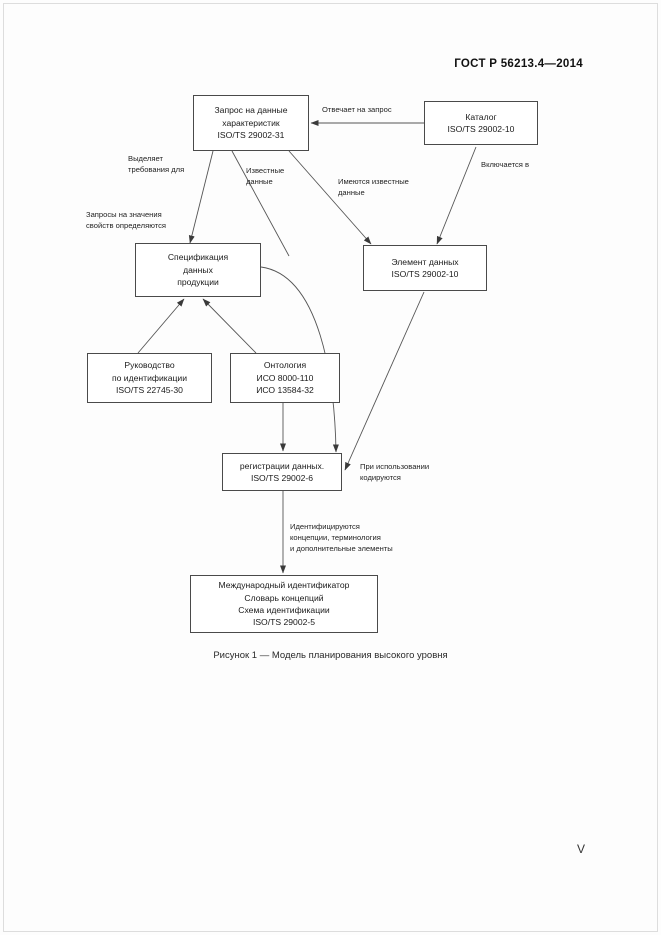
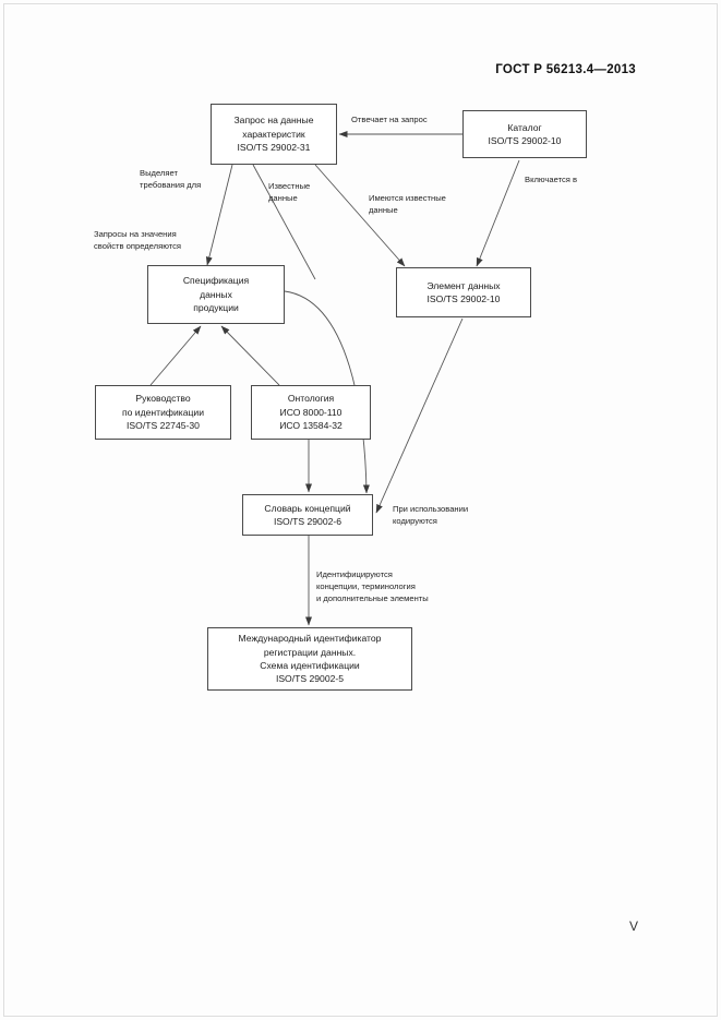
- ГОСТ Р 56213.4—2014
+ ГОСТ Р 56213.4—2013
  Запрос на данные
  характеристик
  ISO/TS 29002-31
  Каталог
  ISO/TS 29002-10
  Спецификация
  данных
  продукции
  Элемент данных
  ISO/TS 29002-10
  Руководство
  по идентификации
  ISO/TS 22745-30
  Онтология
  ИСО 8000-110
  ИСО 13584-32
- регистрации данных.
+ Словарь концепций
  ISO/TS 29002-6
  Международный идентификатор
- Словарь концепций
+ регистрации данных.
  Схема идентификации
  ISO/TS 29002-5
  Отвечает на запрос
  Выделяет
  требования для
  Известные
  данные
  Имеются известные
  данные
  Включается в
  Запросы на значения
  свойств определяются
  При использовании
  кодируются
  Идентифицируются
  концепции, терминология
  и дополнительные элементы
- Рисунок 1 — Модель планирования высокого уровня
  V
